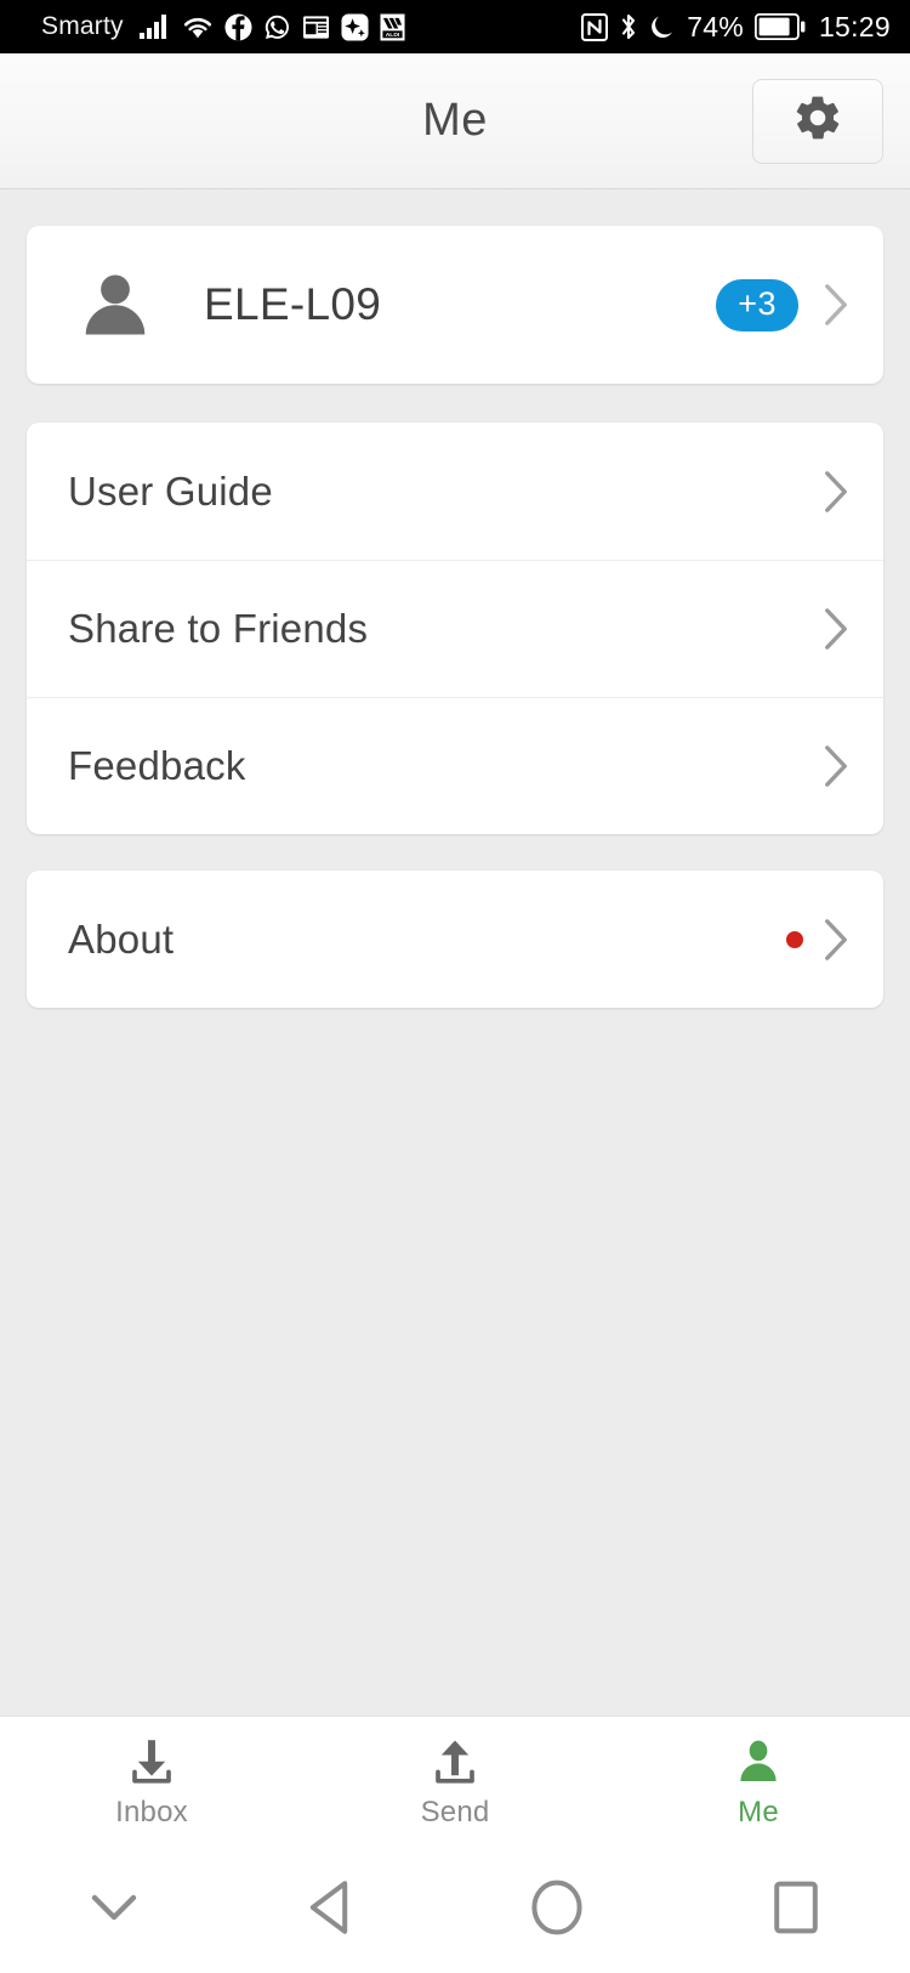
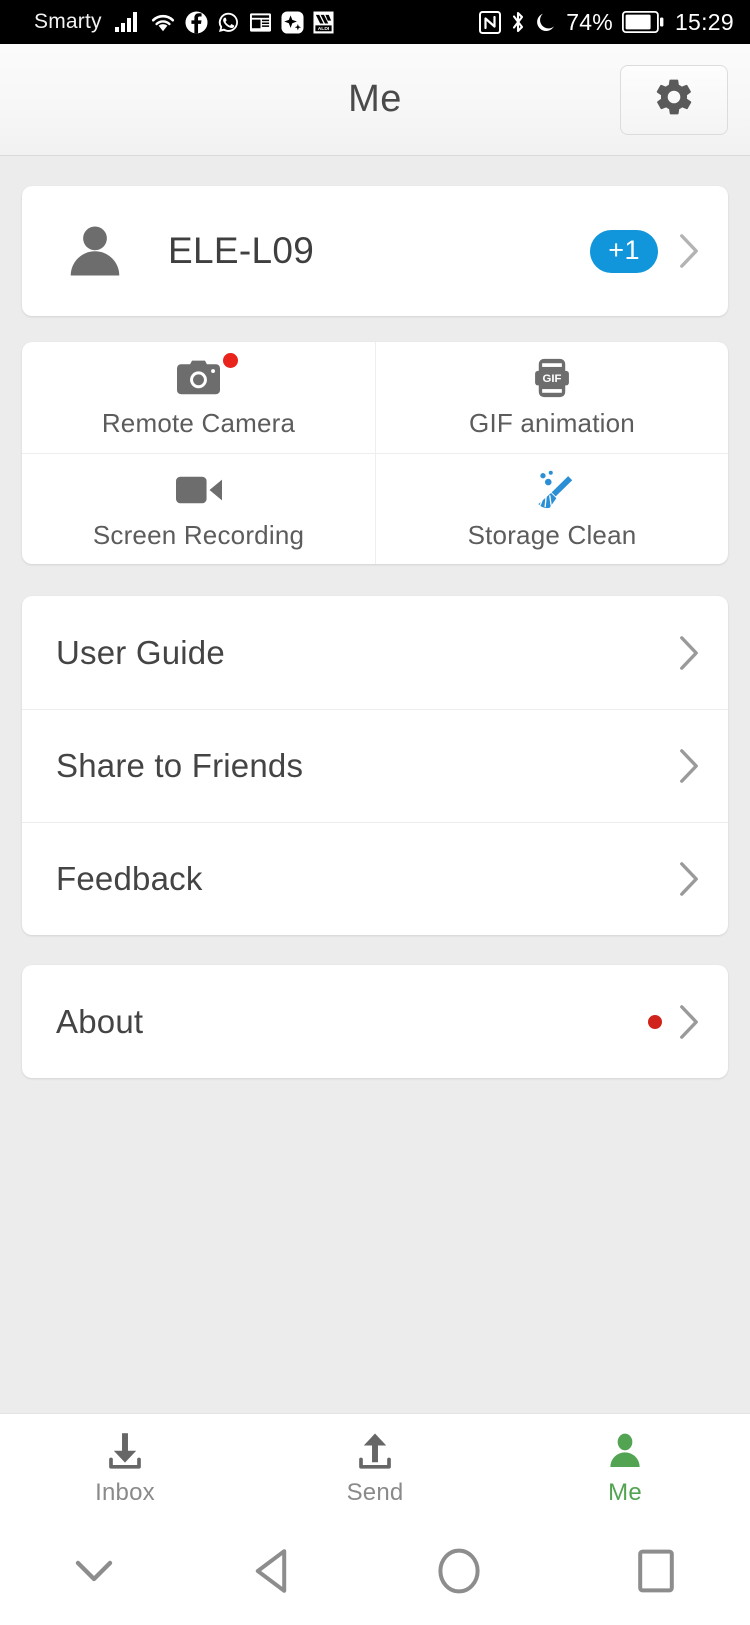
  Smarty
  74%
  15:29
  Me
  ELE-L09
- +3
+ +1
+ Remote Camera
+ GIF
+ GIF animation
+ Screen Recording
+ Storage Clean
  User Guide
  Share to Friends
  Feedback
  About
  Inbox
  Send
  Me
